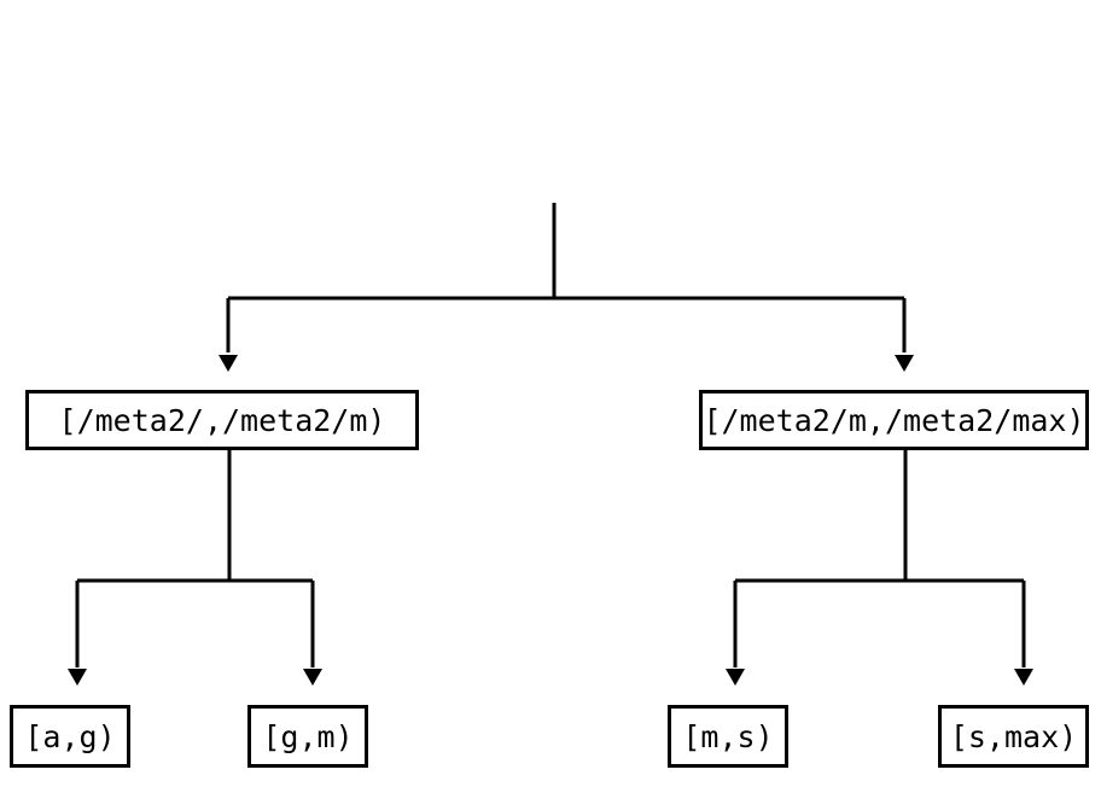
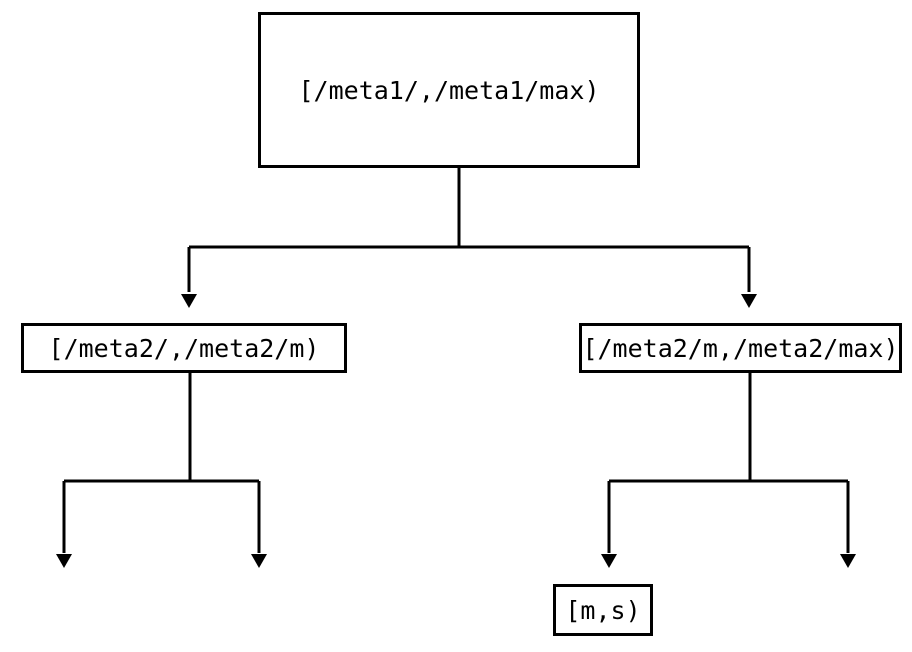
+ [/meta1/,/meta1/max)
  [/meta2/,/meta2/m)
  [/meta2/m,/meta2/max)
- [a,g)
- [g,m)
  [m,s)
- [s,max)
